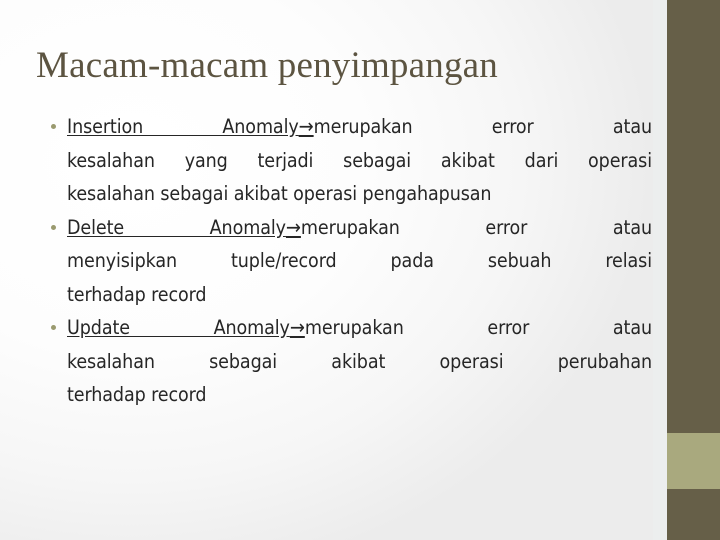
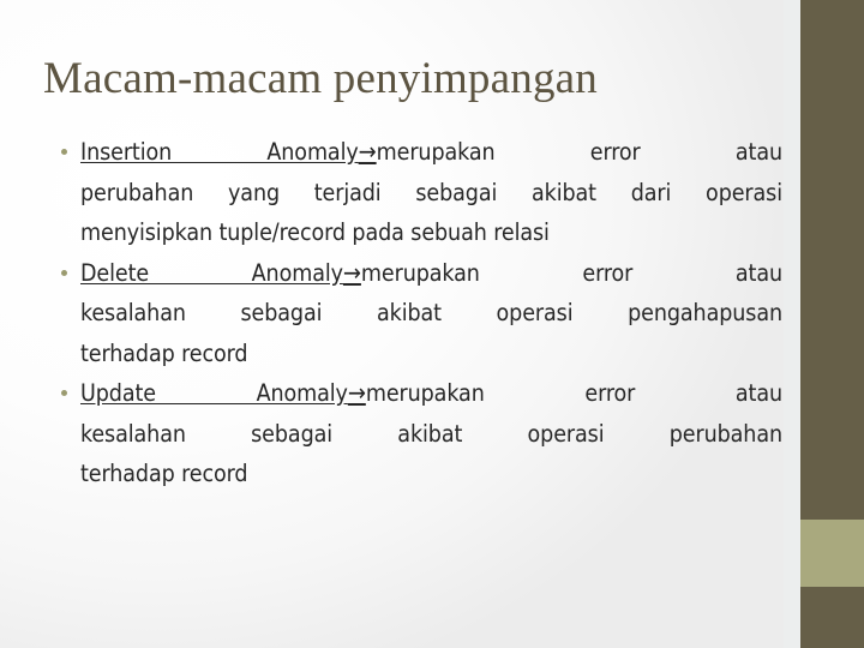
  Macam-macam penyimpangan
  Insertion Anomaly→merupakan error atau
- kesalahan yang terjadi sebagai akibat dari operasi
+ perubahan yang terjadi sebagai akibat dari operasi
- kesalahan sebagai akibat operasi pengahapusan
+ menyisipkan tuple/record pada sebuah relasi
  Delete Anomaly→merupakan error atau
- menyisipkan tuple/record pada sebuah relasi
+ kesalahan sebagai akibat operasi pengahapusan
  terhadap record
  Update Anomaly→merupakan error atau
  kesalahan sebagai akibat operasi perubahan
  terhadap record
